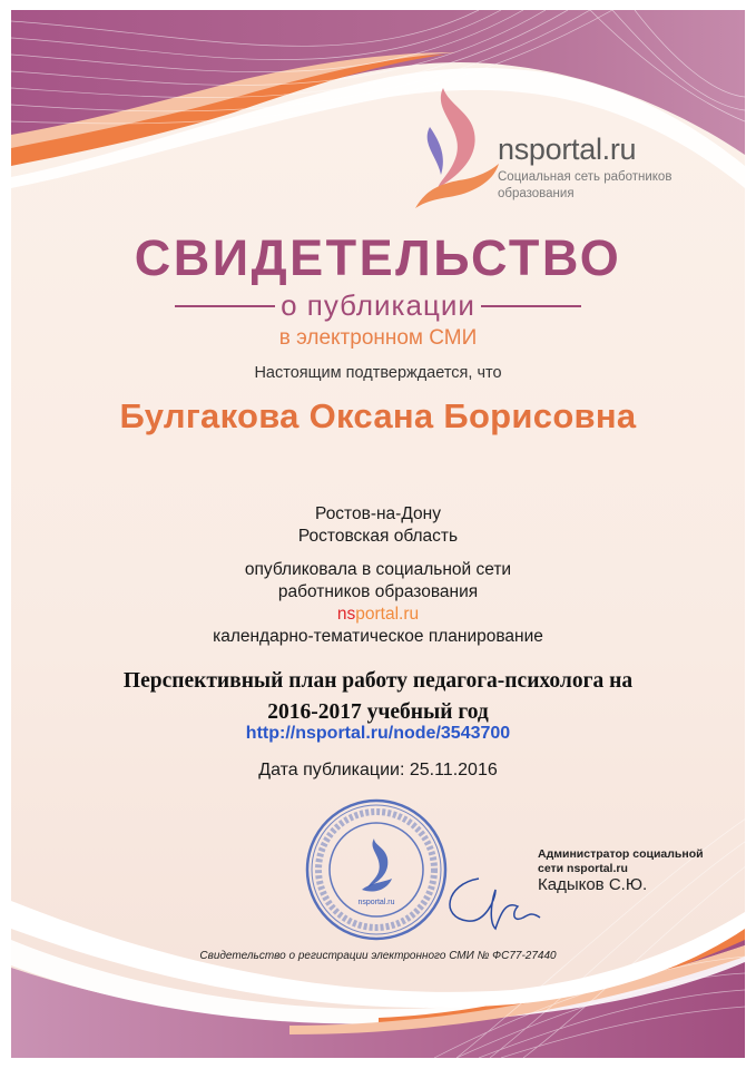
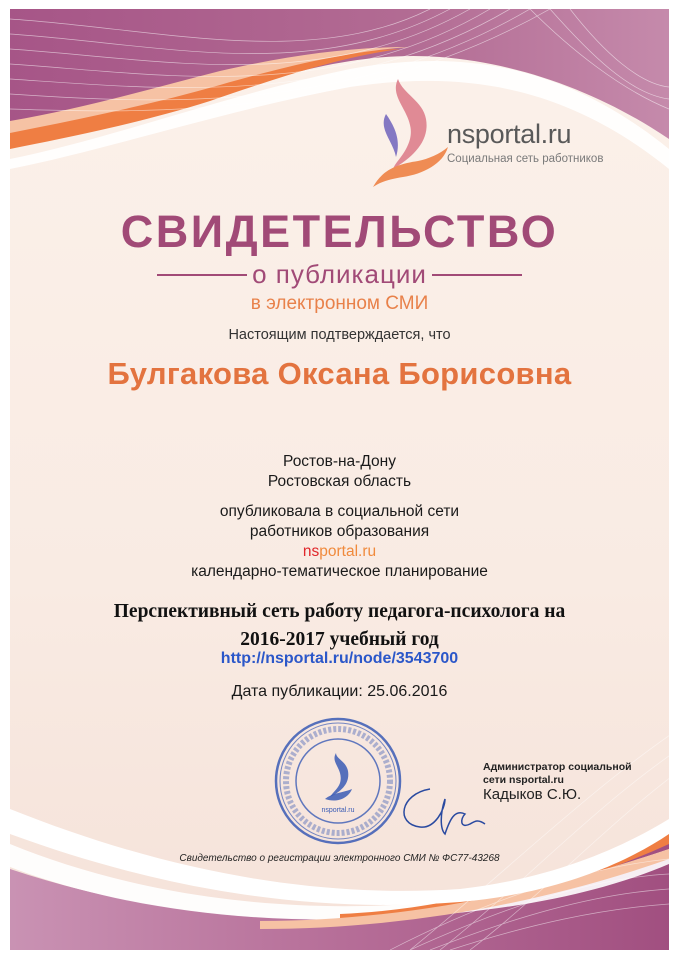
  nsportal.ru
  Социальная сеть работников
- образования
  СВИДЕТЕЛЬСТВО
  о публикации
  в электронном СМИ
  Настоящим подтверждается, что
  Булгакова Оксана Борисовна
  Ростов-на-Дону
  Ростовская область
  опубликовала в социальной сети
  работников образования
  nsportal.ru
  календарно-тематическое планирование
- Перспективный план работу педагога-психолога на
+ Перспективный сеть работу педагога-психолога на
  2016-2017 учебный год
  http://nsportal.ru/node/3543700
- Дата публикации: 25.11.2016
+ Дата публикации: 25.06.2016
  Администратор социальной
  сети nsportal.ru
  Кадыков С.Ю.
- Свидетельство о регистрации электронного СМИ № ФС77-27440
+ Свидетельство о регистрации электронного СМИ № ФС77-43268
